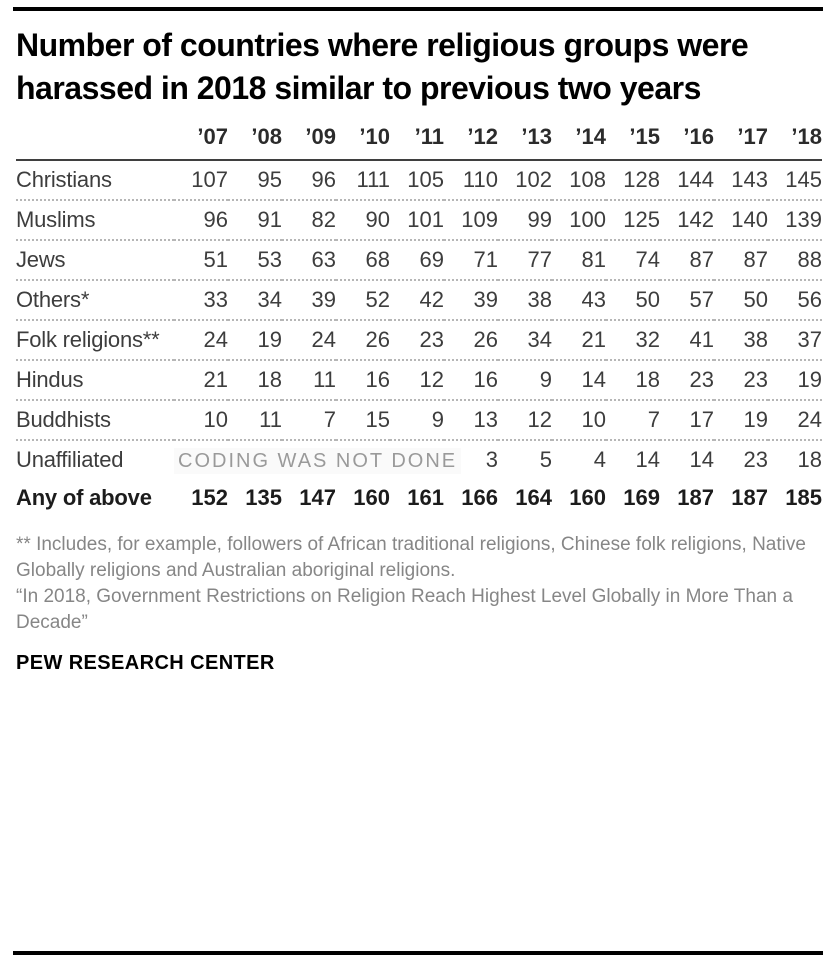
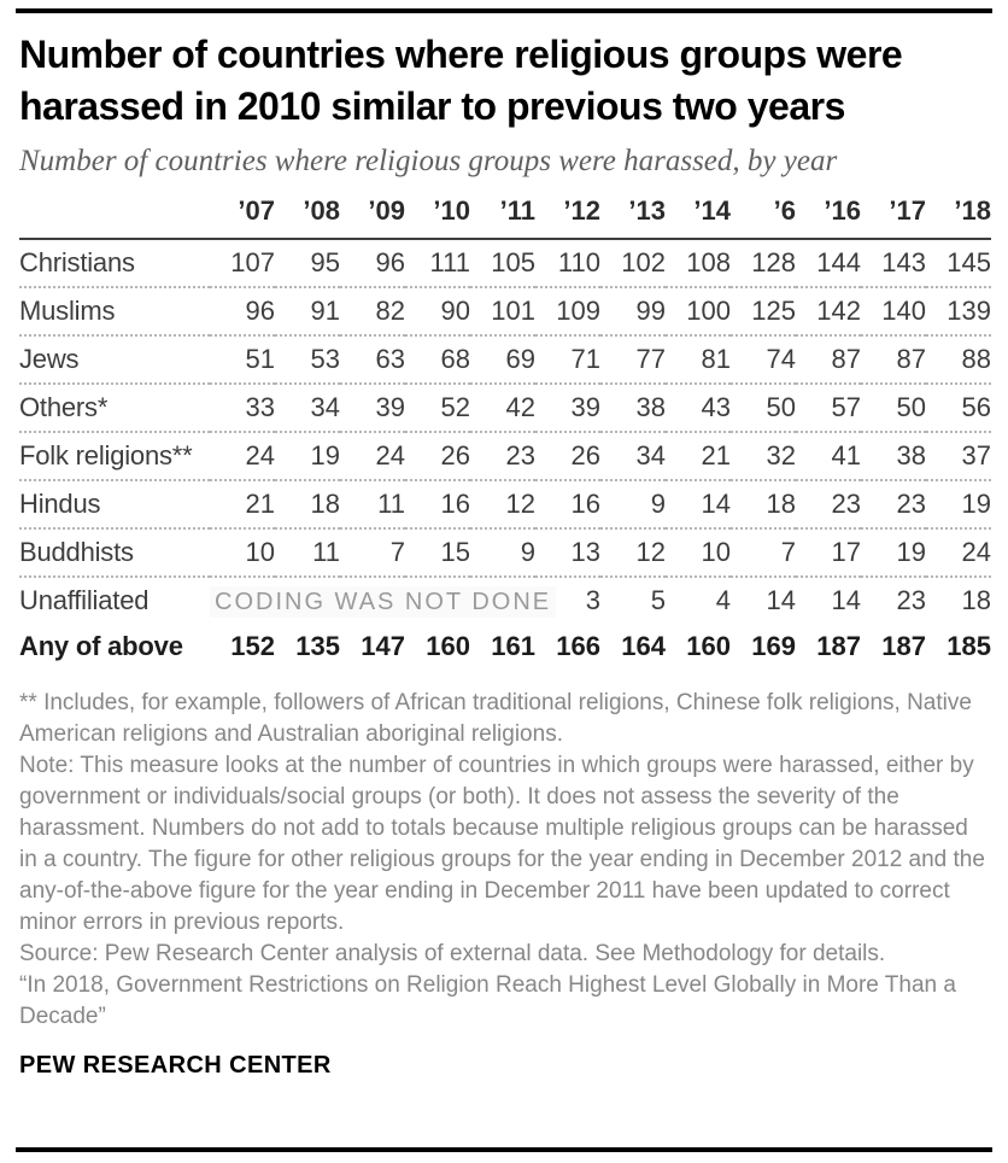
- Number of countries where religious groups were harassed in 2018 similar to previous two years
+ Number of countries where religious groups were harassed in 2010 similar to previous two years
+ Number of countries where religious groups were harassed, by year
- 	’07	’08	’09	’10	’11	’12	’13	’14	’15	’16	’17	’18
+ 	’07	’08	’09	’10	’11	’12	’13	’14	’6	’16	’17	’18
  Christians	107	95	96	111	105	110	102	108	128	144	143	145
  Muslims	96	91	82	90	101	109	99	100	125	142	140	139
  Jews	51	53	63	68	69	71	77	81	74	87	87	88
  Others*	33	34	39	52	42	39	38	43	50	57	50	56
  Folk religions**	24	19	24	26	23	26	34	21	32	41	38	37
  Hindus	21	18	11	16	12	16	9	14	18	23	23	19
  Buddhists	10	11	7	15	9	13	12	10	7	17	19	24
  Unaffiliated	CODING WAS NOT DONE	3	5	4	14	14	23	18
  Any of above	152	135	147	160	161	166	164	160	169	187	187	185
- ** Includes, for example, followers of African traditional religions, Chinese folk religions, Native Globally religions and Australian aboriginal religions.
+ ** Includes, for example, followers of African traditional religions, Chinese folk religions, Native American religions and Australian aboriginal religions.
+ Note: This measure looks at the number of countries in which groups were harassed, either by government or individuals/social groups (or both). It does not assess the severity of the harassment. Numbers do not add to totals because multiple religious groups can be harassed in a country. The figure for other religious groups for the year ending in December 2012 and the any-of-the-above figure for the year ending in December 2011 have been updated to correct minor errors in previous reports.
+ Source: Pew Research Center analysis of external data. See Methodology for details.
  “In 2018, Government Restrictions on Religion Reach Highest Level Globally in More Than a Decade”
  PEW RESEARCH CENTER
